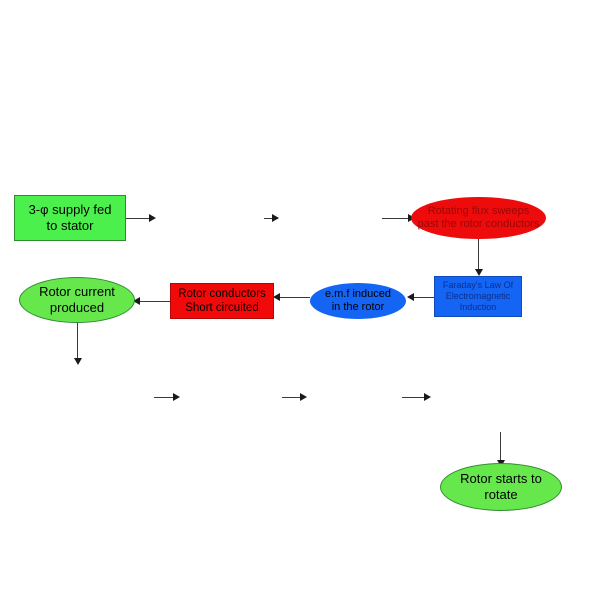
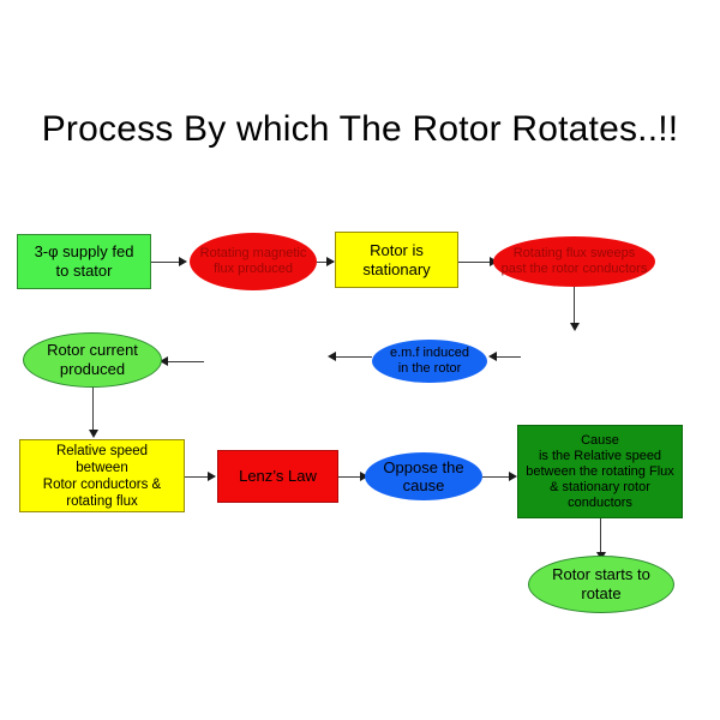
+ Process By which The Rotor Rotates..!!
  3-φ supply fed
  to stator
+ Rotating magnetic
+ flux produced
+ Rotor is
+ stationary
  Rotating flux sweeps
  past the rotor conductors
- Faraday's Law Of
- Electromagnetic
- Induction
  e.m.f induced
  in the rotor
- Rotor conductors
- Short circuited
  Rotor current
  produced
+ Relative speed
+ between
+ Rotor conductors &
+ rotating flux
+ Lenz’s Law
+ Oppose the
+ cause
+ Cause
+ is the Relative speed
+ between the rotating Flux
+ & stationary rotor
+ conductors
  Rotor starts to
  rotate
